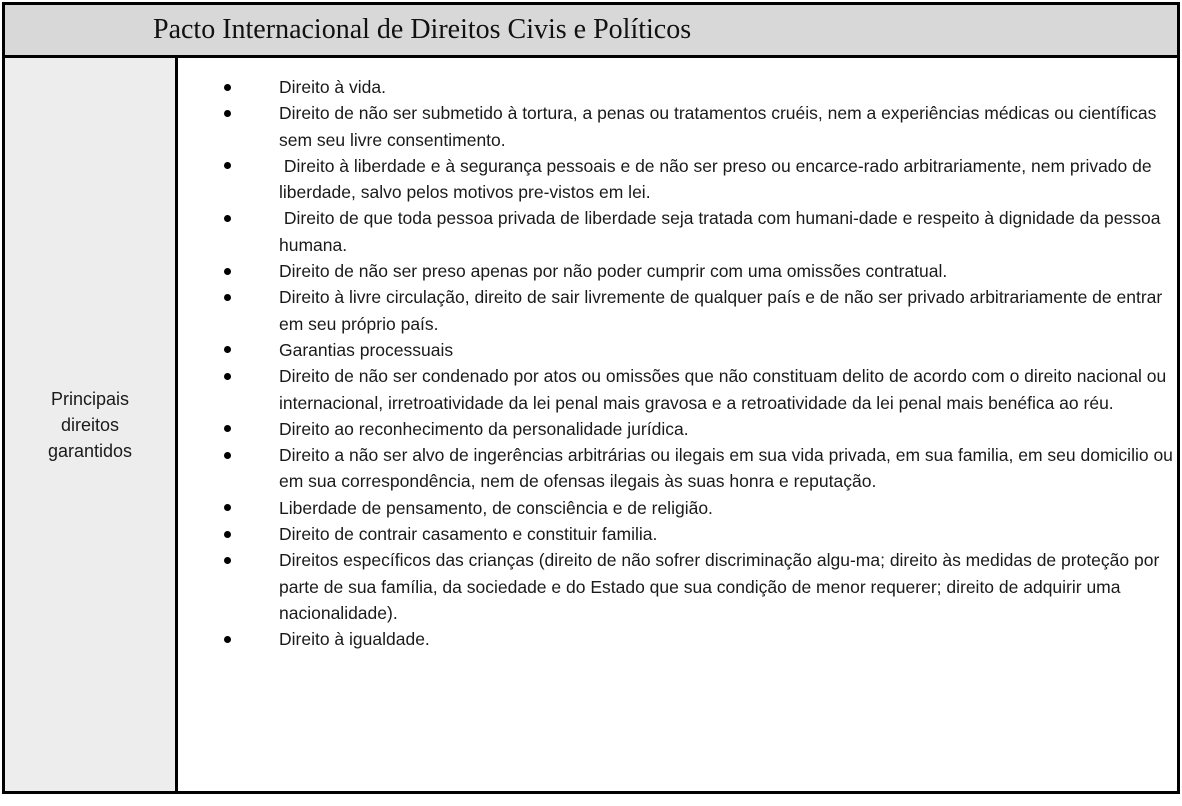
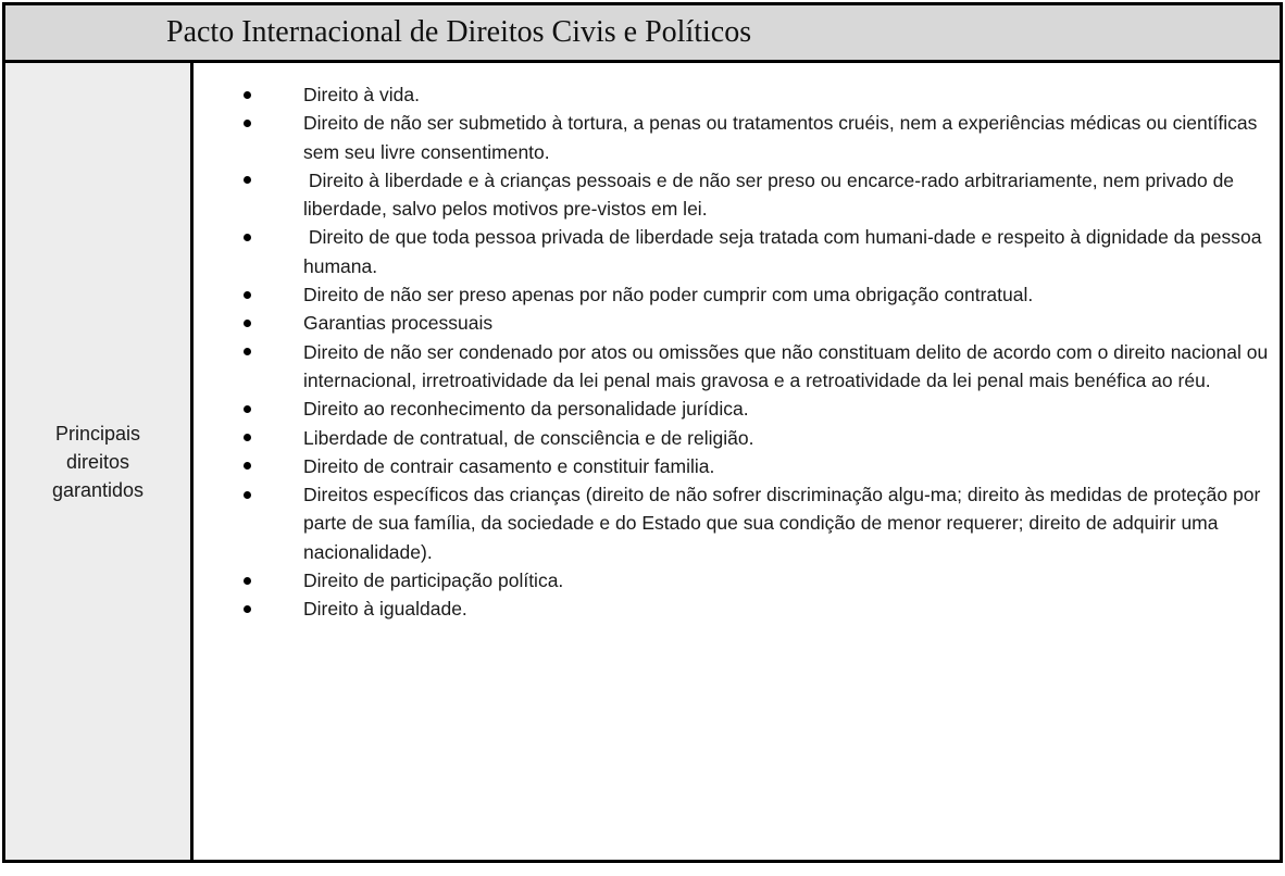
  Pacto Internacional de Direitos Civis e Políticos
  Principais direitos garantidos
  Direito à vida.
  Direito de não ser submetido à tortura, a penas ou tratamentos cruéis, nem a experiências médicas ou científicas sem seu livre consentimento.
- Direito à liberdade e à segurança pessoais e de não ser preso ou encarce-rado arbitrariamente, nem privado de liberdade, salvo pelos motivos pre-vistos em lei.
+ Direito à liberdade e à crianças pessoais e de não ser preso ou encarce-rado arbitrariamente, nem privado de liberdade, salvo pelos motivos pre-vistos em lei.
  Direito de que toda pessoa privada de liberdade seja tratada com humani-dade e respeito à dignidade da pessoa humana.
- Direito de não ser preso apenas por não poder cumprir com uma omissões contratual.
+ Direito de não ser preso apenas por não poder cumprir com uma obrigação contratual.
- Direito à livre circulação, direito de sair livremente de qualquer país e de não ser privado arbitrariamente de entrar em seu próprio país.
  Garantias processuais
  Direito de não ser condenado por atos ou omissões que não constituam delito de acordo com o direito nacional ou internacional, irretroatividade da lei penal mais gravosa e a retroatividade da lei penal mais benéfica ao réu.
  Direito ao reconhecimento da personalidade jurídica.
- Direito a não ser alvo de ingerências arbitrárias ou ilegais em sua vida privada, em sua familia, em seu domicilio ou em sua correspondência, nem de ofensas ilegais às suas honra e reputação.
- Liberdade de pensamento, de consciência e de religião.
+ Liberdade de contratual, de consciência e de religião.
  Direito de contrair casamento e constituir familia.
  Direitos específicos das crianças (direito de não sofrer discriminação algu-ma; direito às medidas de proteção por parte de sua família, da sociedade e do Estado que sua condição de menor requerer; direito de adquirir uma nacionalidade).
+ Direito de participação política.
  Direito à igualdade.
